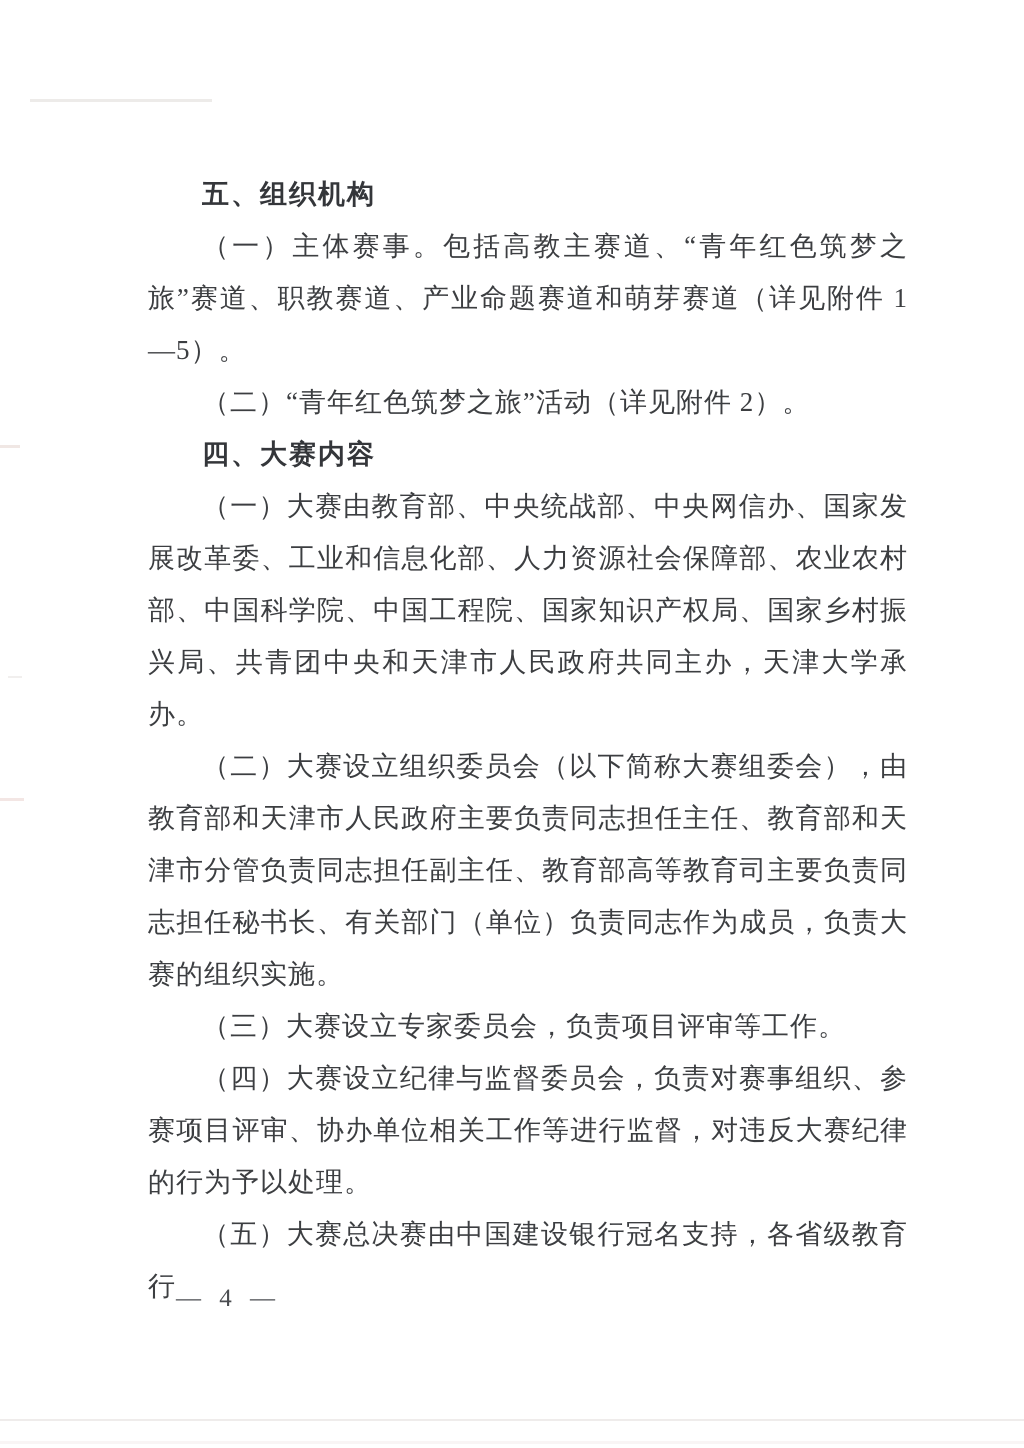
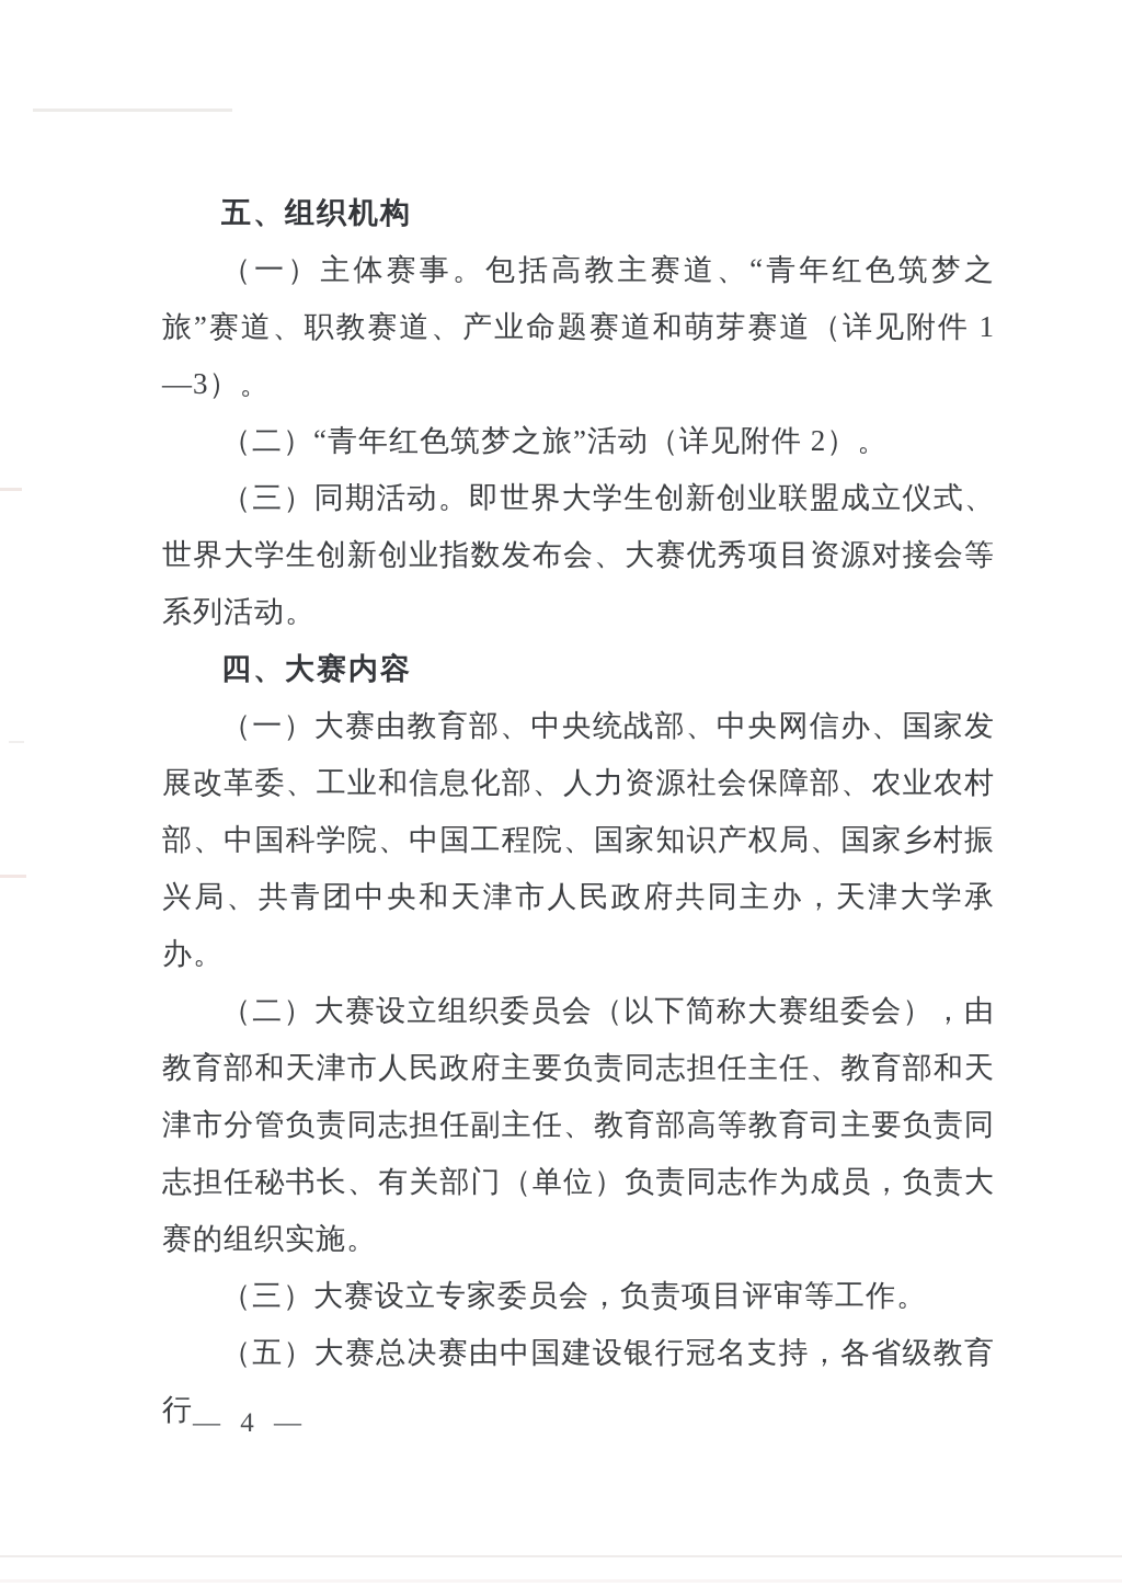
  五、组织机构
- （一）主体赛事。包括高教主赛道、“青年红色筑梦之旅”赛道、职教赛道、产业命题赛道和萌芽赛道（详见附件 1—5）。
+ （一）主体赛事。包括高教主赛道、“青年红色筑梦之旅”赛道、职教赛道、产业命题赛道和萌芽赛道（详见附件 1—3）。
  （二）“青年红色筑梦之旅”活动（详见附件 2）。
+ （三）同期活动。即世界大学生创新创业联盟成立仪式、世界大学生创新创业指数发布会、大赛优秀项目资源对接会等系列活动。
  四、大赛内容
  （一）大赛由教育部、中央统战部、中央网信办、国家发展改革委、工业和信息化部、人力资源社会保障部、农业农村部、中国科学院、中国工程院、国家知识产权局、国家乡村振兴局、共青团中央和天津市人民政府共同主办，天津大学承办。
  （二）大赛设立组织委员会（以下简称大赛组委会），由教育部和天津市人民政府主要负责同志担任主任、教育部和天津市分管负责同志担任副主任、教育部高等教育司主要负责同志担任秘书长、有关部门（单位）负责同志作为成员，负责大赛的组织实施。
  （三）大赛设立专家委员会，负责项目评审等工作。
- （四）大赛设立纪律与监督委员会，负责对赛事组织、参赛项目评审、协办单位相关工作等进行监督，对违反大赛纪律的行为予以处理。
  （五）大赛总决赛由中国建设银行冠名支持，各省级教育行
  — 4 —
